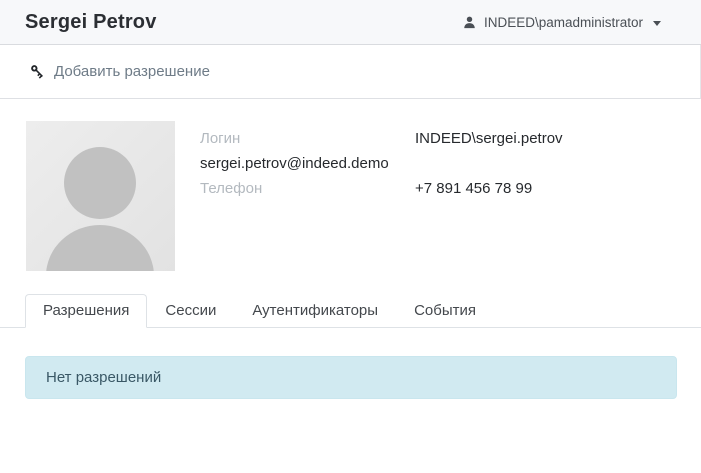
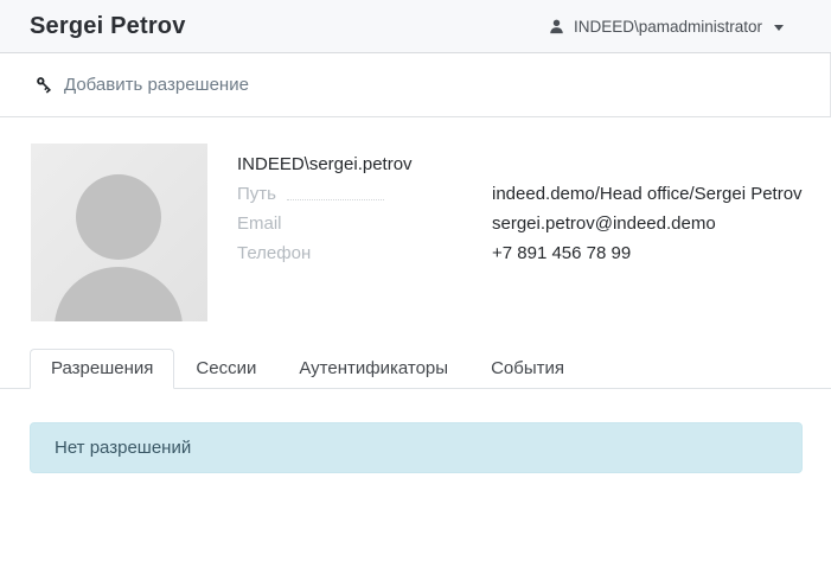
  Sergei Petrov
  INDEED\pamadministrator
  Добавить разрешение
- Логин
  INDEED\sergei.petrov
+ Путь
+ indeed.demo/Head office/Sergei Petrov
+ Email
  sergei.petrov@indeed.demo
  Телефон
  +7 891 456 78 99
  Разрешения
  Сессии
  Аутентификаторы
  События
  Нет разрешений
